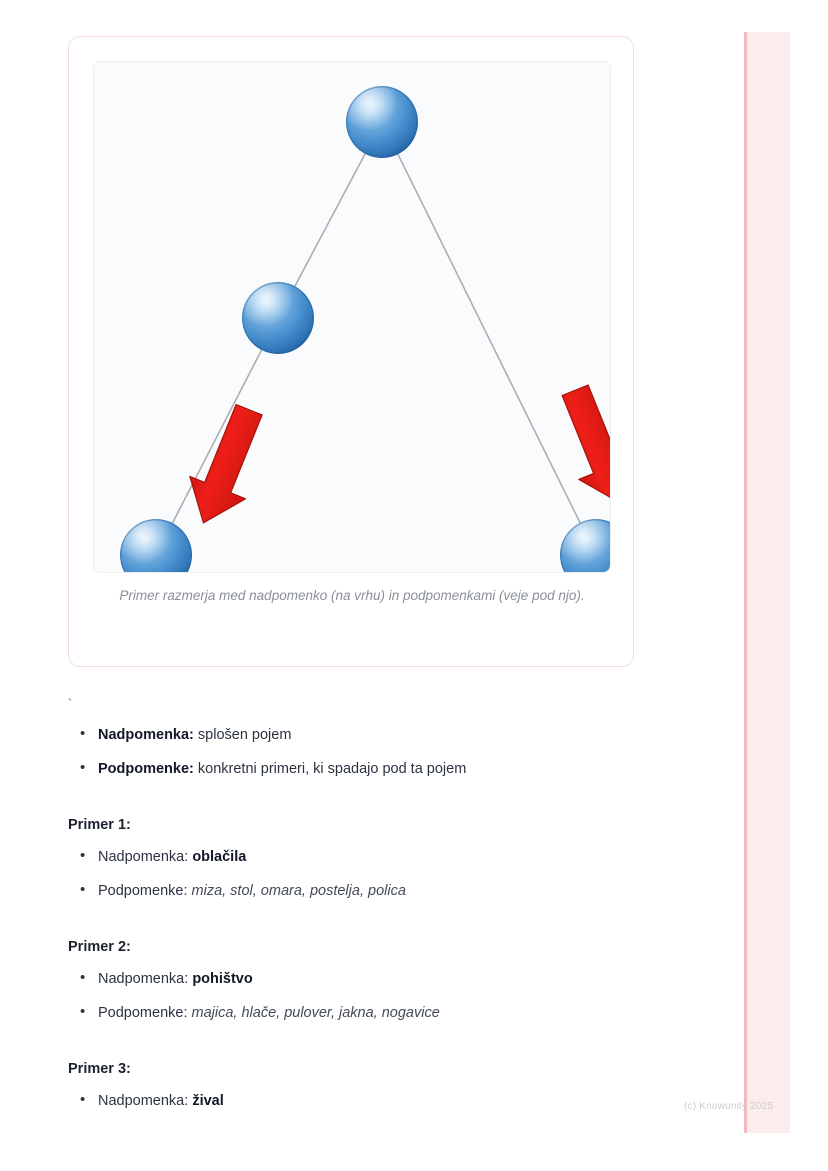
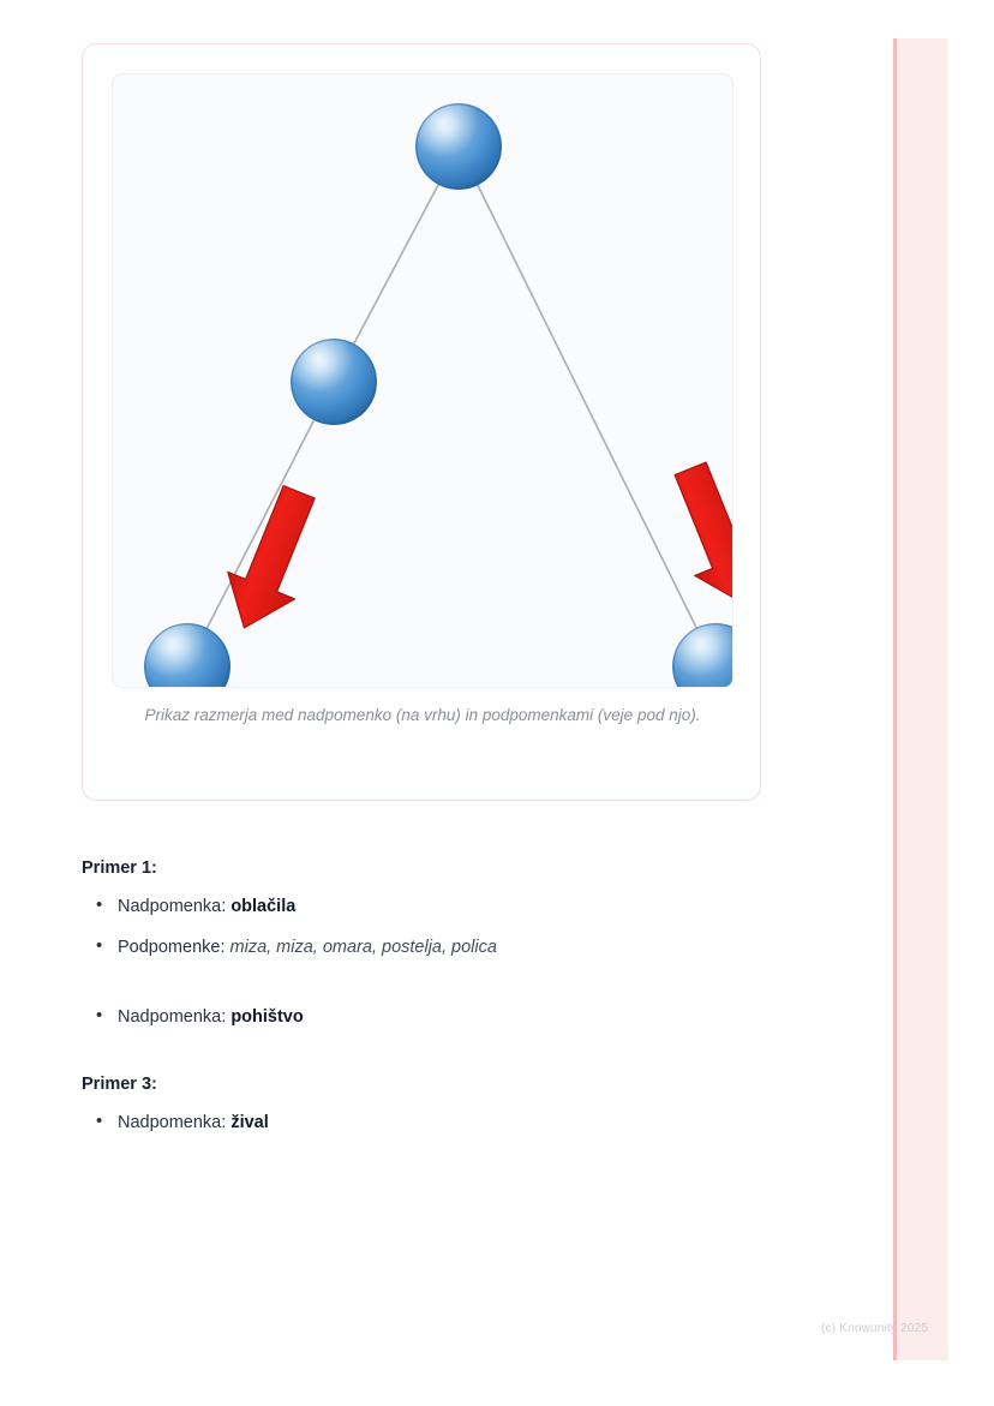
- Primer razmerja med nadpomenko (na vrhu) in podpomenkami (veje pod njo).
+ Prikaz razmerja med nadpomenko (na vrhu) in podpomenkami (veje pod njo).
- `
- Nadpomenka: splošen pojem
- Podpomenke: konkretni primeri, ki spadajo pod ta pojem
  Primer 1:
  Nadpomenka: oblačila
- Podpomenke: miza, stol, omara, postelja, polica
+ Podpomenke: miza, miza, omara, postelja, polica
- Primer 2:
  Nadpomenka: pohištvo
- Podpomenke: majica, hlače, pulover, jakna, nogavice
  Primer 3:
  Nadpomenka: žival
  (c) Knowunity 2025
